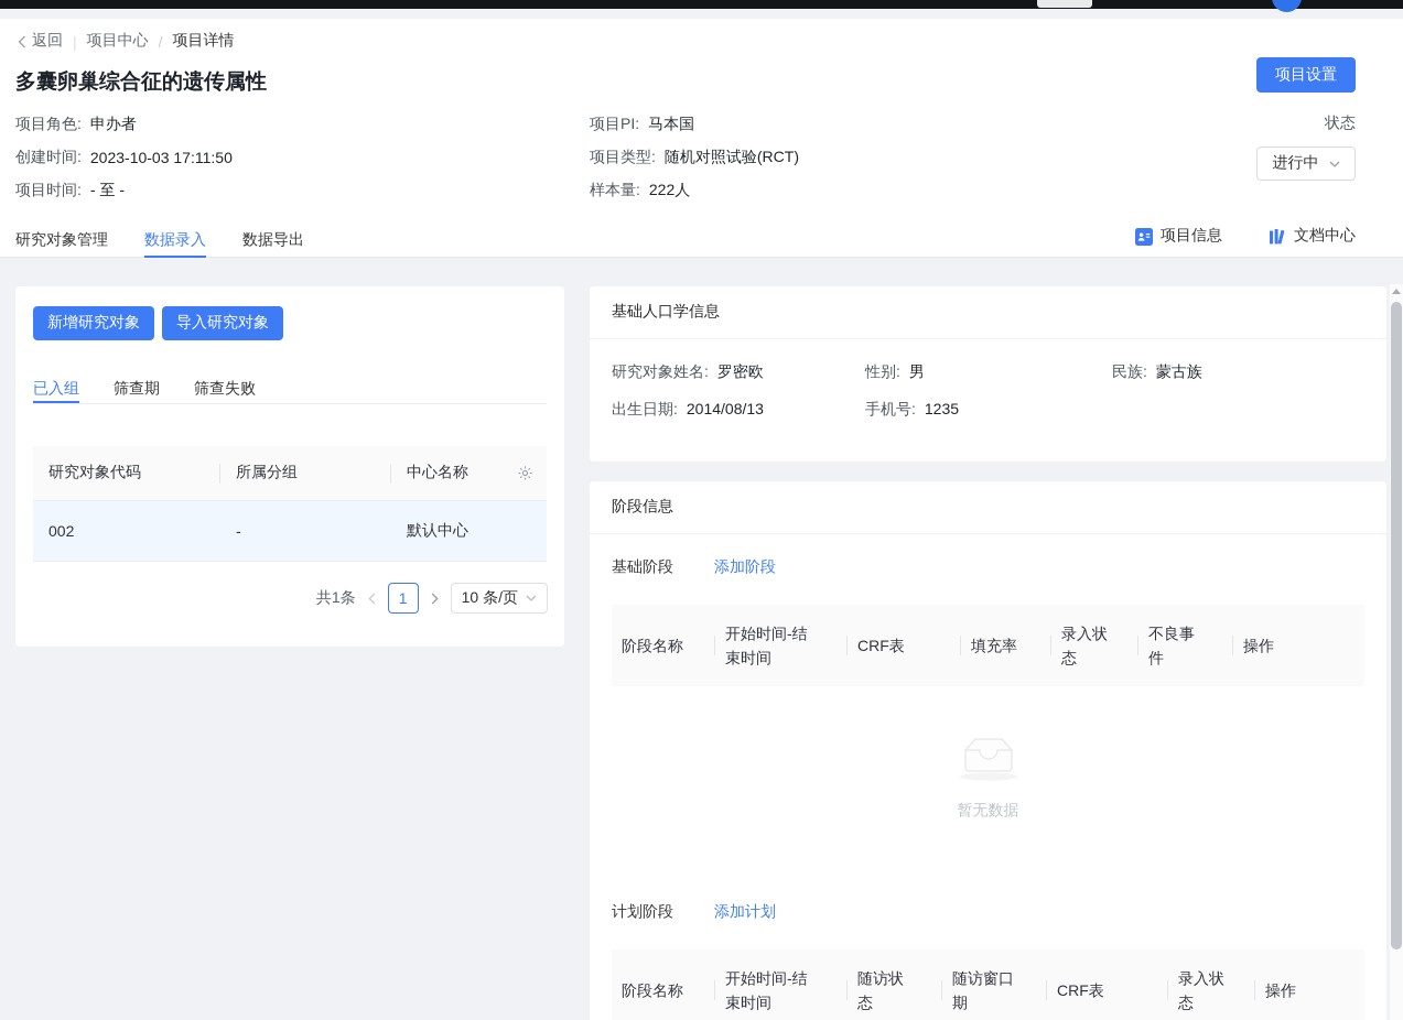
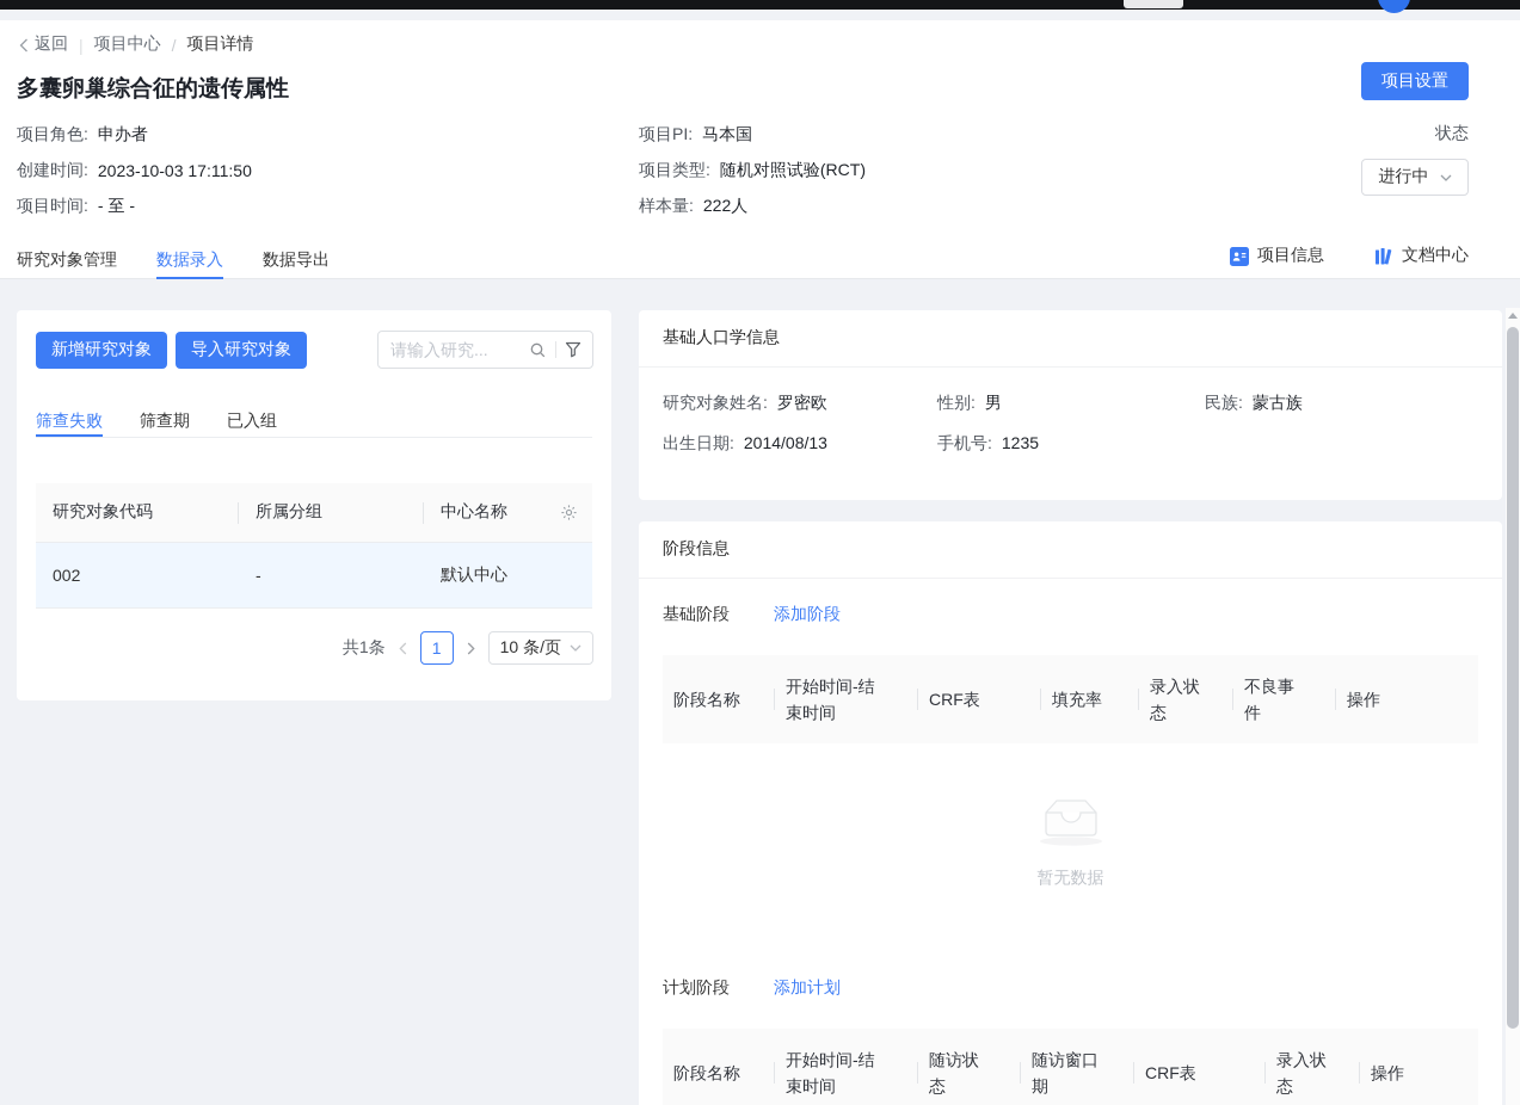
  返回
  |
  项目中心
  /
  项目详情
  多囊卵巢综合征的遗传属性
  项目设置
  项目角色:
  申办者
  创建时间:
  2023-10-03 17:11:50
  项目时间:
  - 至 -
  项目PI:
  马本国
  项目类型:
  随机对照试验(RCT)
  样本量:
  222人
  状态
  进行中
  研究对象管理
  数据录入
  数据导出
  项目信息
  文档中心
  新增研究对象
  导入研究对象
+ 请输入研究...
- 已入组
+ 筛查失败
  筛查期
- 筛查失败
+ 已入组
  研究对象代码
  所属分组
  中心名称
  002
  -
  默认中心
  共1条
  1
  10 条/页
  基础人口学信息
  研究对象姓名:
  罗密欧
  性别:
  男
  民族:
  蒙古族
  出生日期:
  2014/08/13
  手机号:
  1235
  阶段信息
  基础阶段
  添加阶段
  阶段名称
  开始时间-结束时间
  CRF表
  填充率
  录入状态
  不良事件
  操作
  暂无数据
  计划阶段
  添加计划
  阶段名称
  开始时间-结束时间
  随访状态
  随访窗口期
  CRF表
  录入状态
  操作
